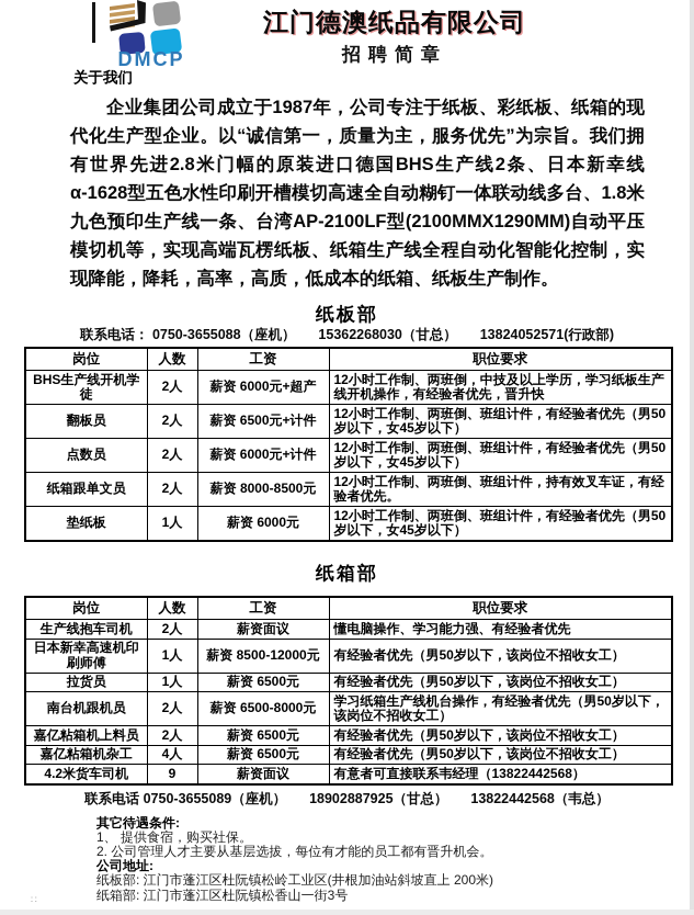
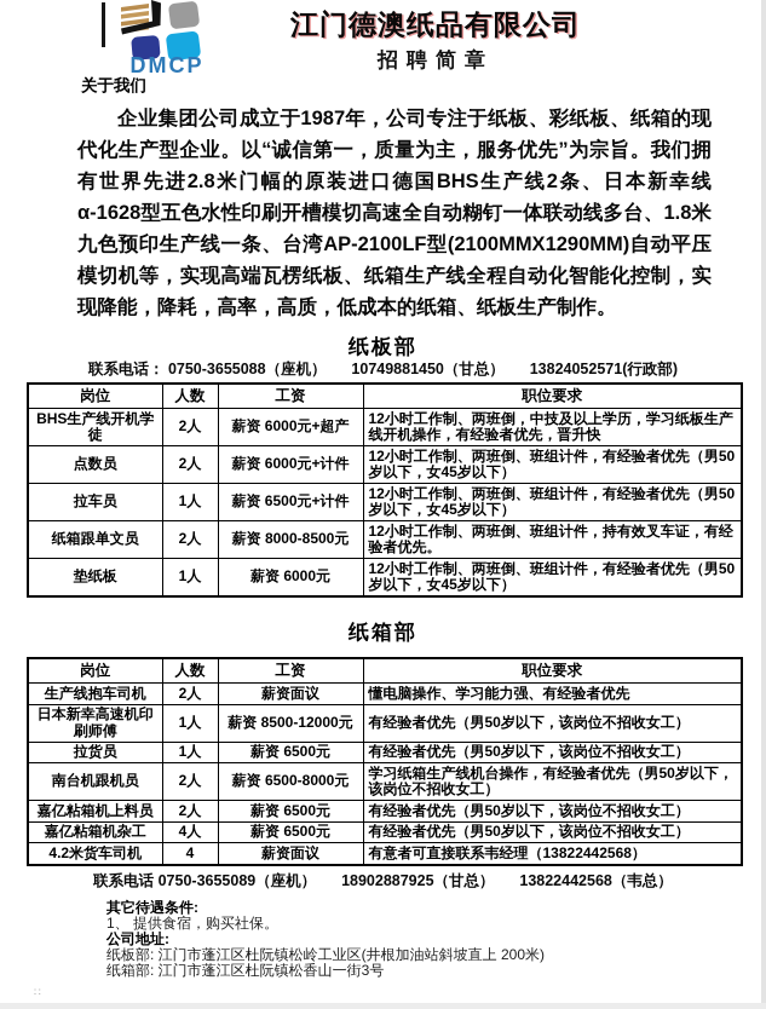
  DMCP
  江门德澳纸品有限公司
  招聘简章
  关于我们
  企业集团公司成立于1987年，公司专注于纸板、彩纸板、纸箱的现代化生产型企业。以“诚信第一，质量为主，服务优先”为宗旨。我们拥有世界先进2.8米门幅的原装进口德国BHS生产线2条、日本新幸线α-1628型五色水性印刷开槽模切高速全自动糊钉一体联动线多台、1.8米九色预印生产线一条、台湾AP-2100LF型(2100MMX1290MM)自动平压模切机等，实现高端瓦楞纸板、纸箱生产线全程自动化智能化控制，实现降能，降耗，高率，高质，低成本的纸箱、纸板生产制作。
  纸板部
- 联系电话： 0750-3655088（座机） 15362268030（甘总） 13824052571(行政部)
+ 联系电话： 0750-3655088（座机） 10749881450（甘总） 13824052571(行政部)
  岗位	人数	工资	职位要求
  BHS生产线开机学徒	2人	薪资 6000元+超产	12小时工作制、两班倒，中技及以上学历，学习纸板生产线开机操作，有经验者优先，晋升快
- 翻板员	2人	薪资 6500元+计件	12小时工作制、两班倒、班组计件，有经验者优先（男50岁以下，女45岁以下）
  点数员	2人	薪资 6000元+计件	12小时工作制、两班倒、班组计件，有经验者优先（男50岁以下，女45岁以下）
+ 拉车员	1人	薪资 6500元+计件	12小时工作制、两班倒、班组计件，有经验者优先（男50岁以下，女45岁以下）
  纸箱跟单文员	2人	薪资 8000-8500元	12小时工作制、两班倒、班组计件，持有效叉车证，有经验者优先。
  垫纸板	1人	薪资 6000元	12小时工作制、两班倒、班组计件，有经验者优先（男50岁以下，女45岁以下）
  纸箱部
  岗位	人数	工资	职位要求
  生产线抱车司机	2人	薪资面议	懂电脑操作、学习能力强、有经验者优先
  日本新幸高速机印刷师傅	1人	薪资 8500-12000元	有经验者优先（男50岁以下，该岗位不招收女工）
  拉货员	1人	薪资 6500元	有经验者优先（男50岁以下，该岗位不招收女工）
  南台机跟机员	2人	薪资 6500-8000元	学习纸箱生产线机台操作，有经验者优先（男50岁以下，该岗位不招收女工）
  嘉亿粘箱机上料员	2人	薪资 6500元	有经验者优先（男50岁以下，该岗位不招收女工）
  嘉亿粘箱机杂工	4人	薪资 6500元	有经验者优先（男50岁以下，该岗位不招收女工）
- 4.2米货车司机	9	薪资面议	有意者可直接联系韦经理（13822442568）
+ 4.2米货车司机	4	薪资面议	有意者可直接联系韦经理（13822442568）
  联系电话 0750-3655089（座机） 18902887925（甘总） 13822442568（韦总）
  其它待遇条件:
  1、 提供食宿，购买社保。
- 2. 公司管理人才主要从基层选拔，每位有才能的员工都有晋升机会。
  公司地址:
  纸板部: 江门市蓬江区杜阮镇松岭工业区(井根加油站斜坡直上 200米)
  纸箱部: 江门市蓬江区杜阮镇松香山一街3号
  ∷
